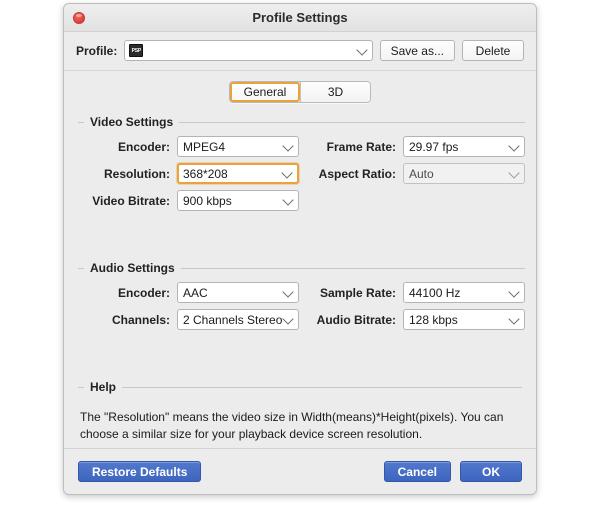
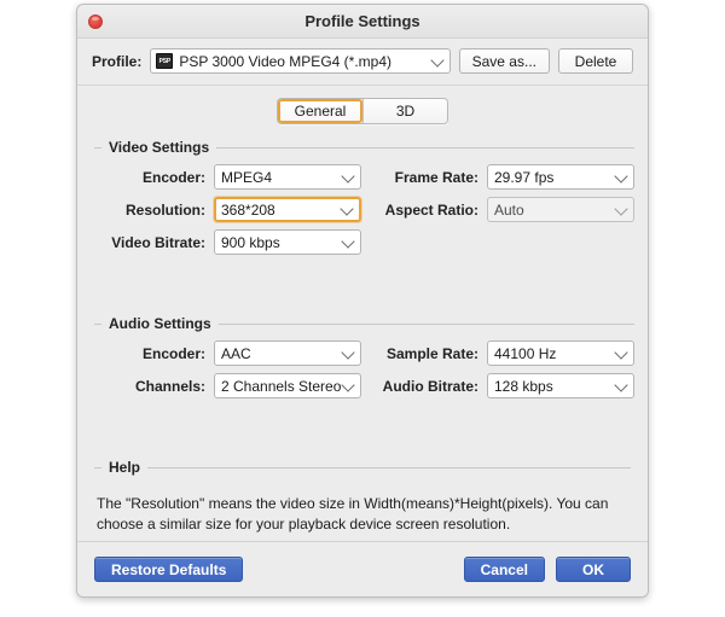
  Profile Settings
  Profile:
+ PSP 3000 Video MPEG4 (*.mp4)
  Save as...
  Delete
  General
  3D
  Video Settings
  Encoder:
  MPEG4
  Frame Rate:
  29.97 fps
  Resolution:
  368*208
  Aspect Ratio:
  Auto
  Video Bitrate:
  900 kbps
  Audio Settings
  Encoder:
  AAC
  Sample Rate:
  44100 Hz
  Channels:
  2 Channels Stereo
  Audio Bitrate:
  128 kbps
  Help
  The "Resolution" means the video size in Width(means)*Height(pixels). You can choose a similar size for your playback device screen resolution.
  Restore Defaults
  Cancel
  OK
